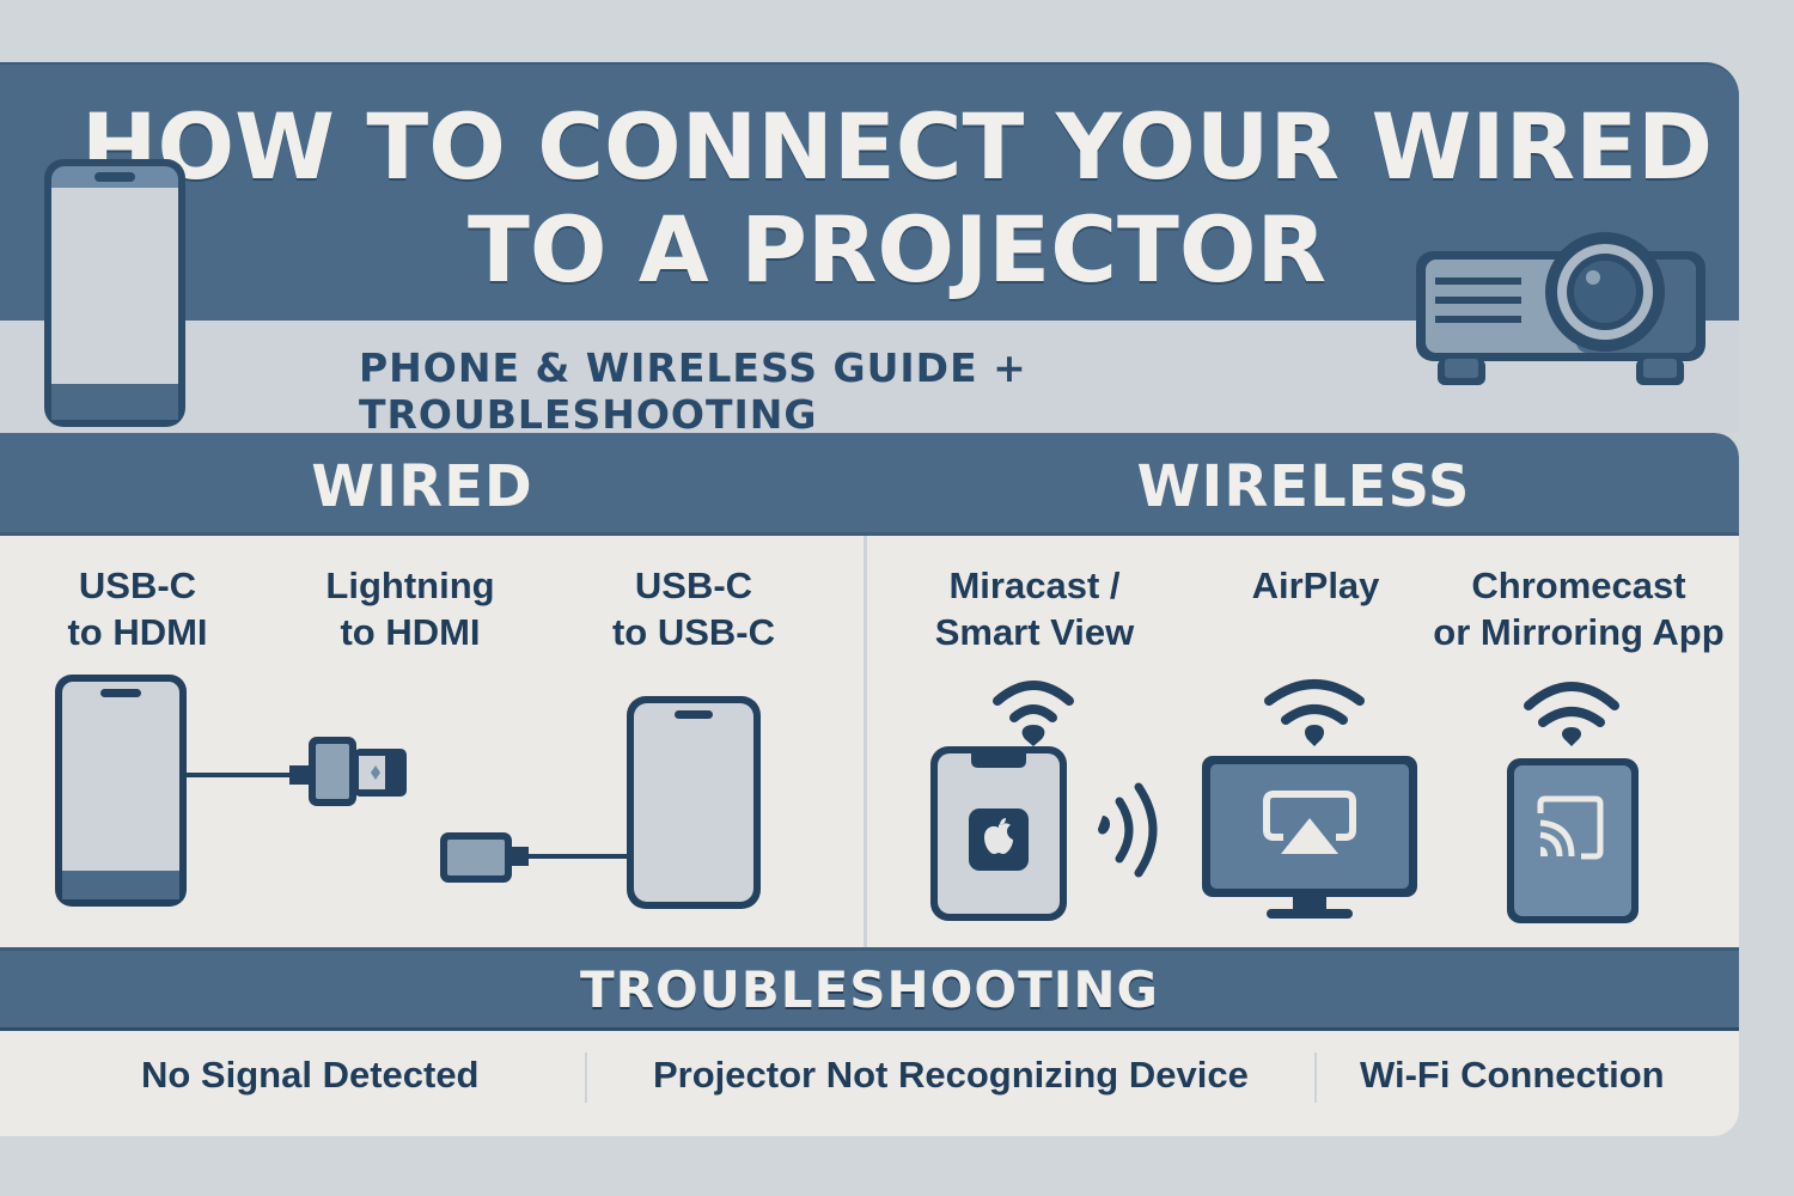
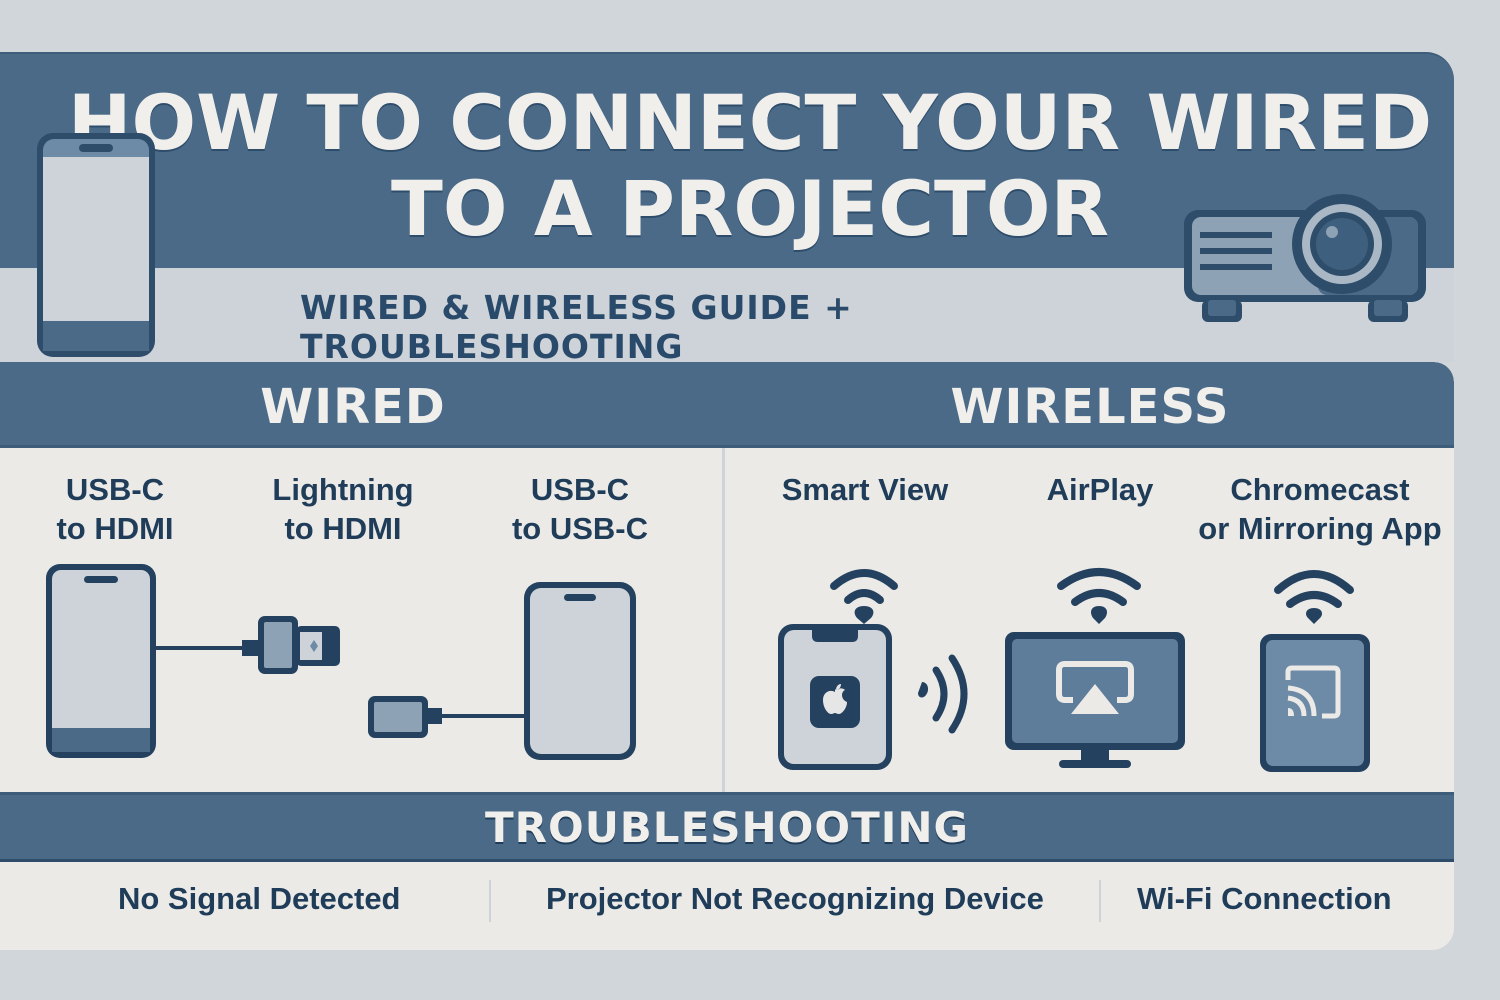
  HOW TO CONNECT YOUR WIRED
  TO A PROJECTOR
- PHONE & WIRELESS GUIDE + TROUBLESHOOTING
+ WIRED & WIRELESS GUIDE + TROUBLESHOOTING
  WIRED
  WIRELESS
  USB-C
  to HDMI
  Lightning
  to HDMI
  USB-C
  to USB-C
- Miracast /
  Smart View
  AirPlay
  Chromecast
  or Mirroring App
  TROUBLESHOOTING
  No Signal Detected
  Projector Not Recognizing Device
  Wi-Fi Connection
